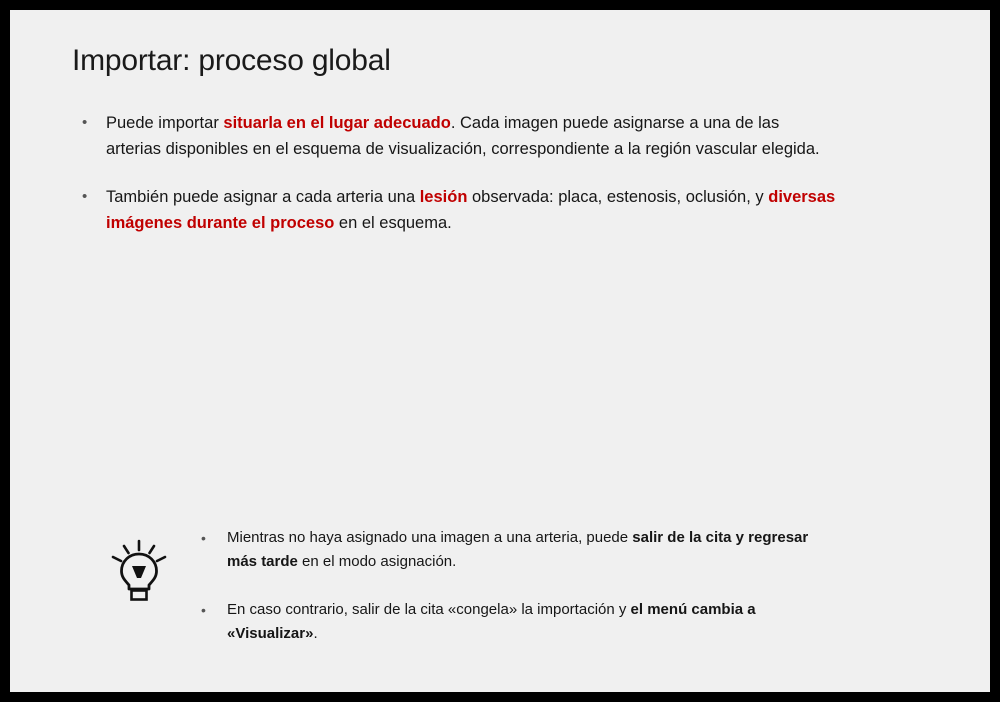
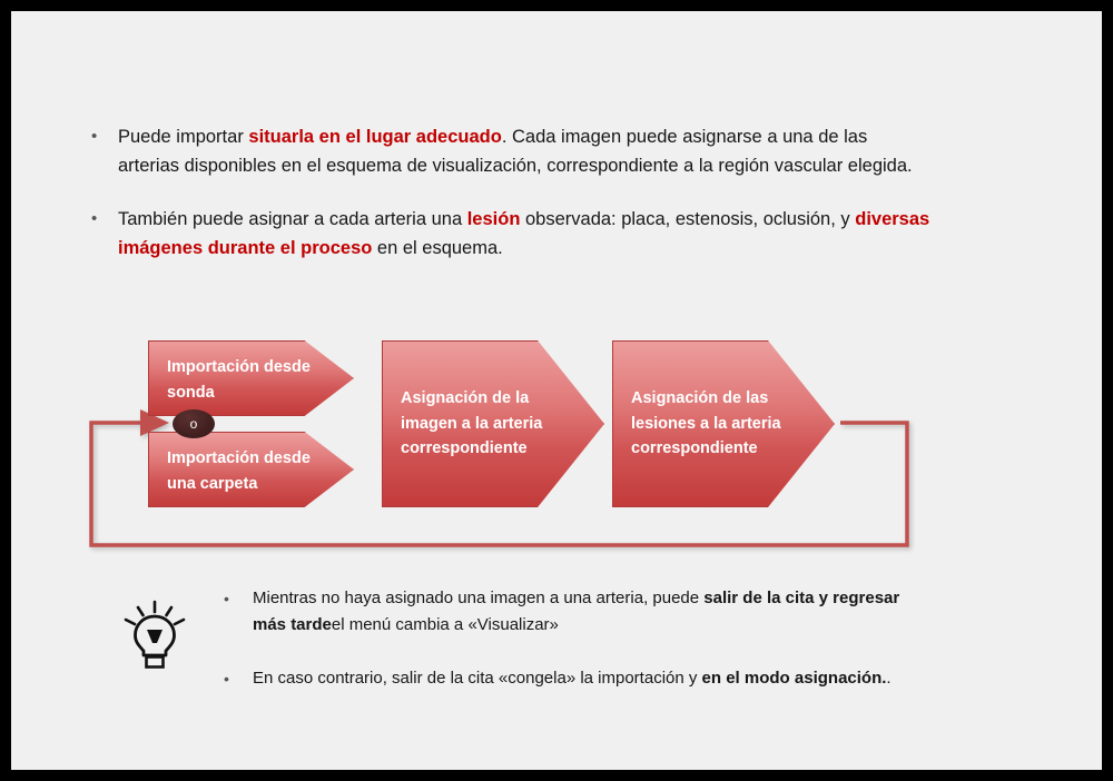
- Importar: proceso global
  •
  Puede importar situarla en el lugar adecuado. Cada imagen puede asignarse a una de las arterias disponibles en el esquema de visualización, correspondiente a la región vascular elegida.
  •
  También puede asignar a cada arteria una lesión observada: placa, estenosis, oclusión, y diversas imágenes durante el proceso en el esquema.
+ Importación desde sonda
+ Importación desde una carpeta
+ o
+ Asignación de la imagen a la arteria correspondiente
+ Asignación de las lesiones a la arteria correspondiente
  •
- Mientras no haya asignado una imagen a una arteria, puede salir de la cita y regresar más tarde en el modo asignación.
+ Mientras no haya asignado una imagen a una arteria, puede salir de la cita y regresar más tardeel menú cambia a «Visualizar»
  •
- En caso contrario, salir de la cita «congela» la importación y el menú cambia a «Visualizar».
+ En caso contrario, salir de la cita «congela» la importación y en el modo asignación..
